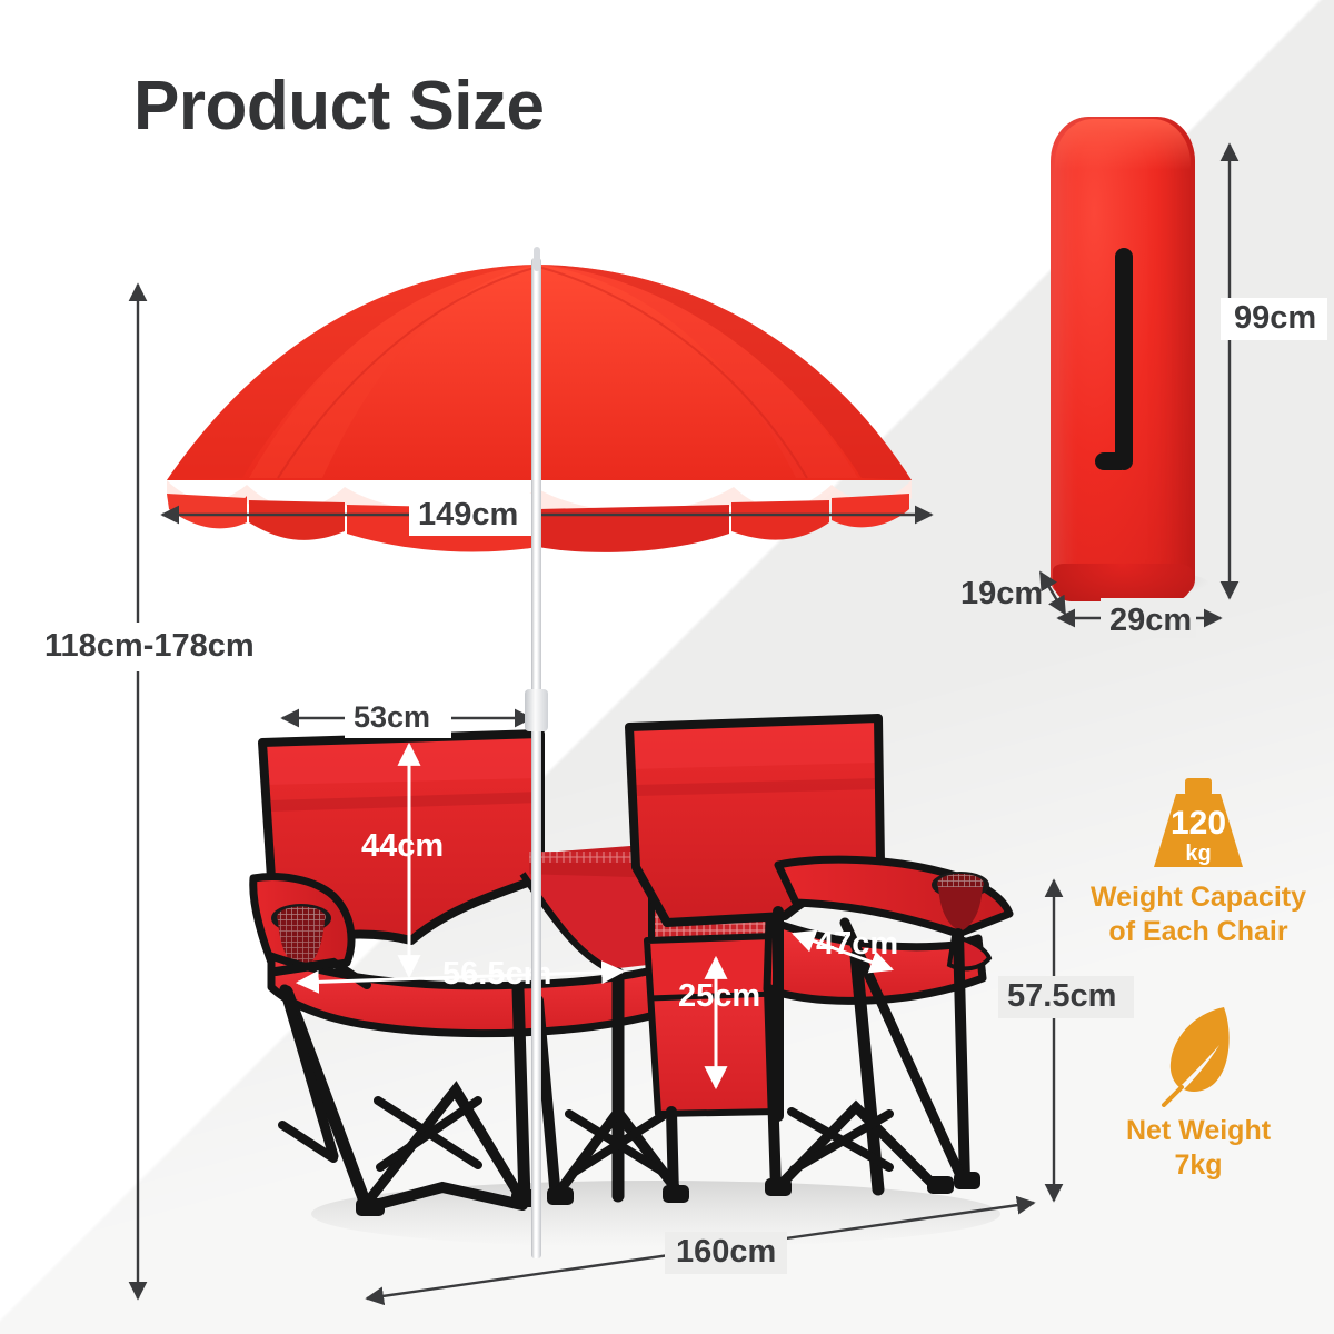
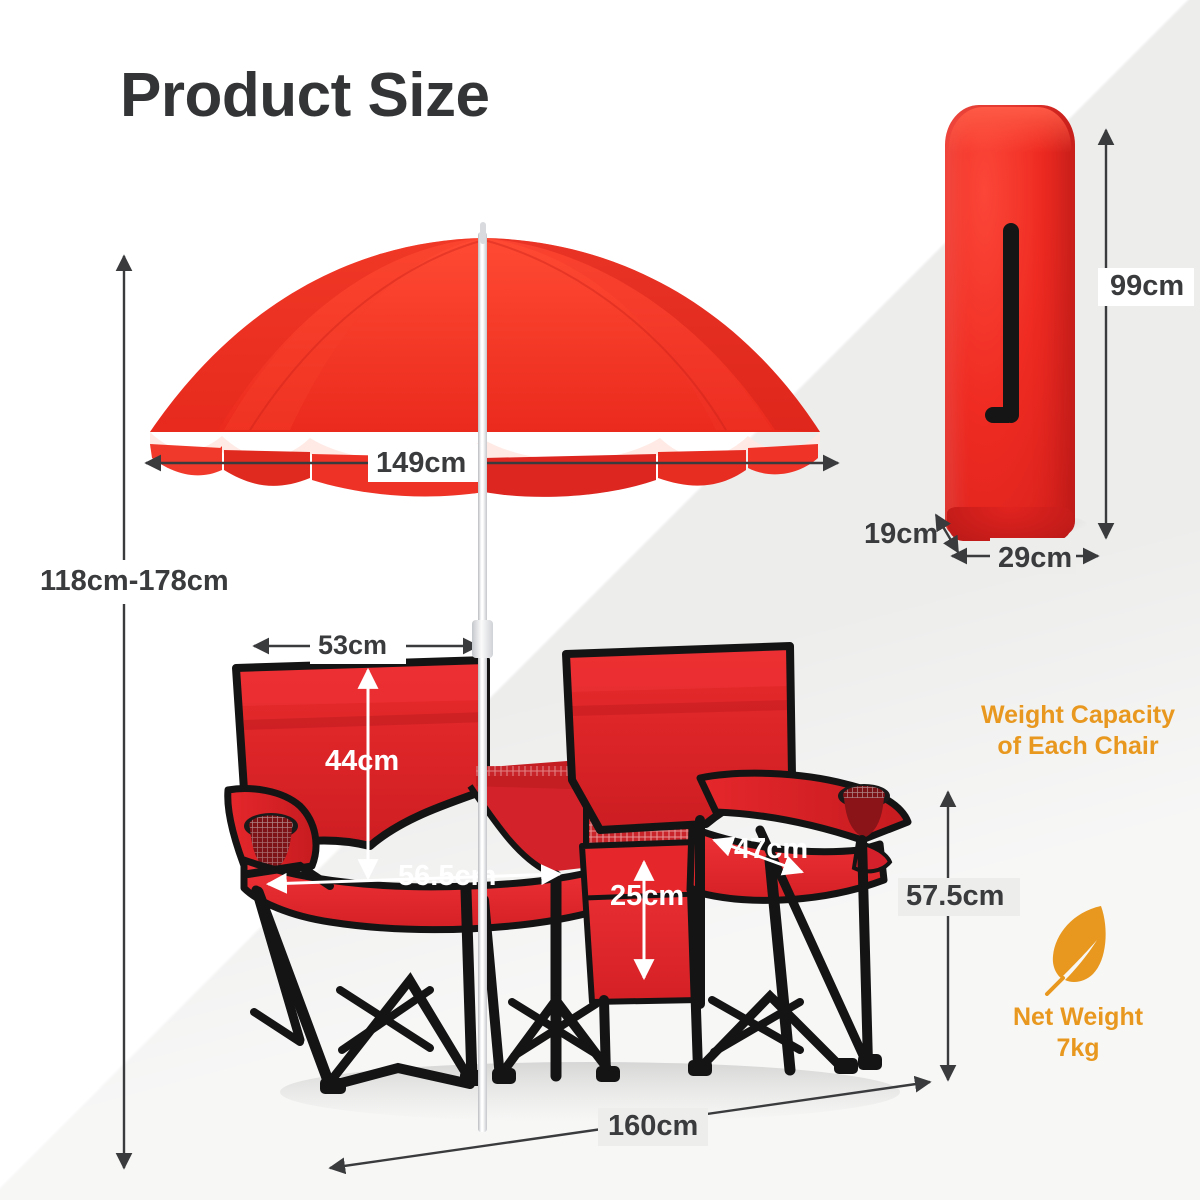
  Product Size
  118cm-178cm
  149cm
  53cm
  44cm
  56.5c
  25cm
  47cm
  57.5cm
  160cm
  99cm
  29cm
  19cm
- 120
- kg
  Weight Capacity
  of Each Chair
  Net Weight
  7kg
